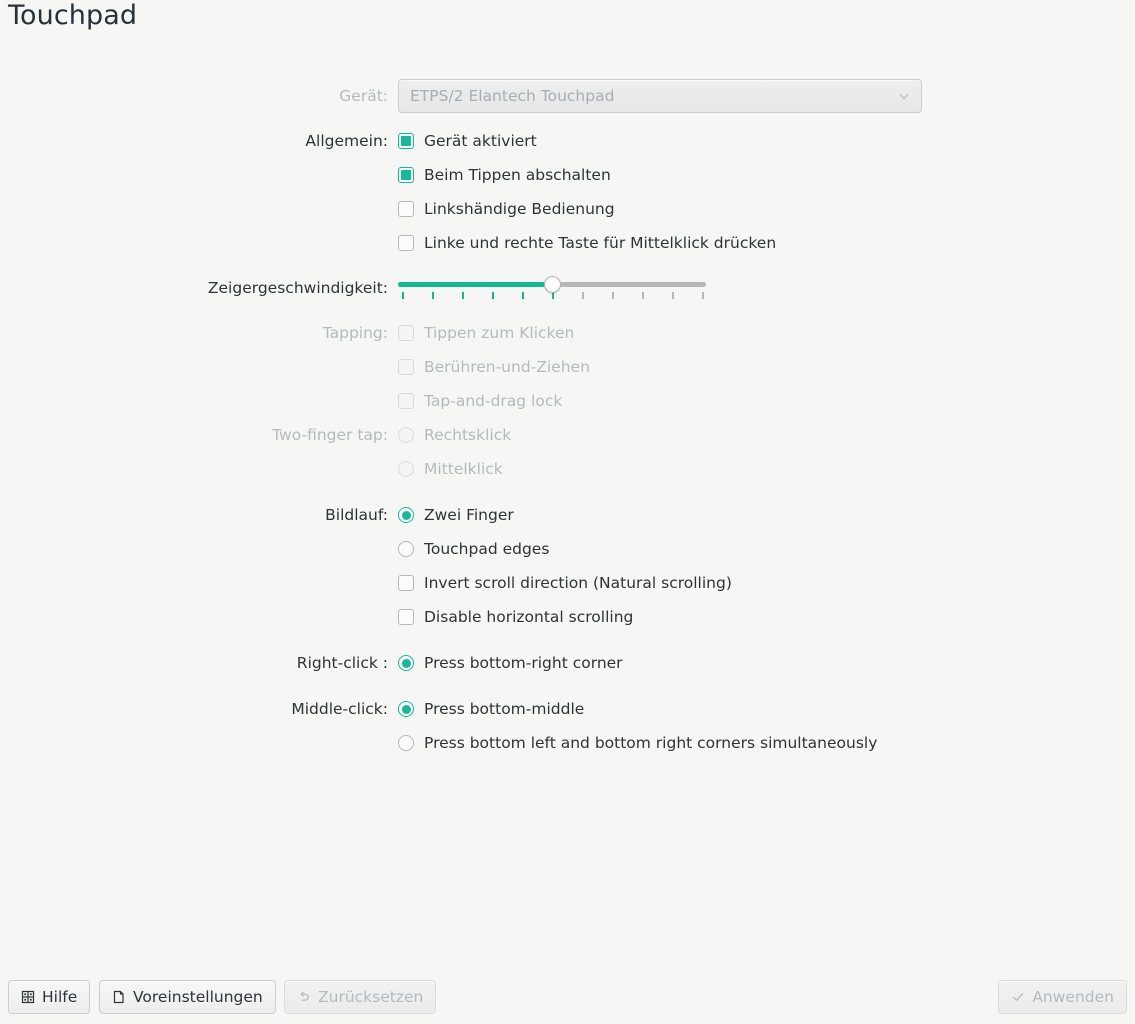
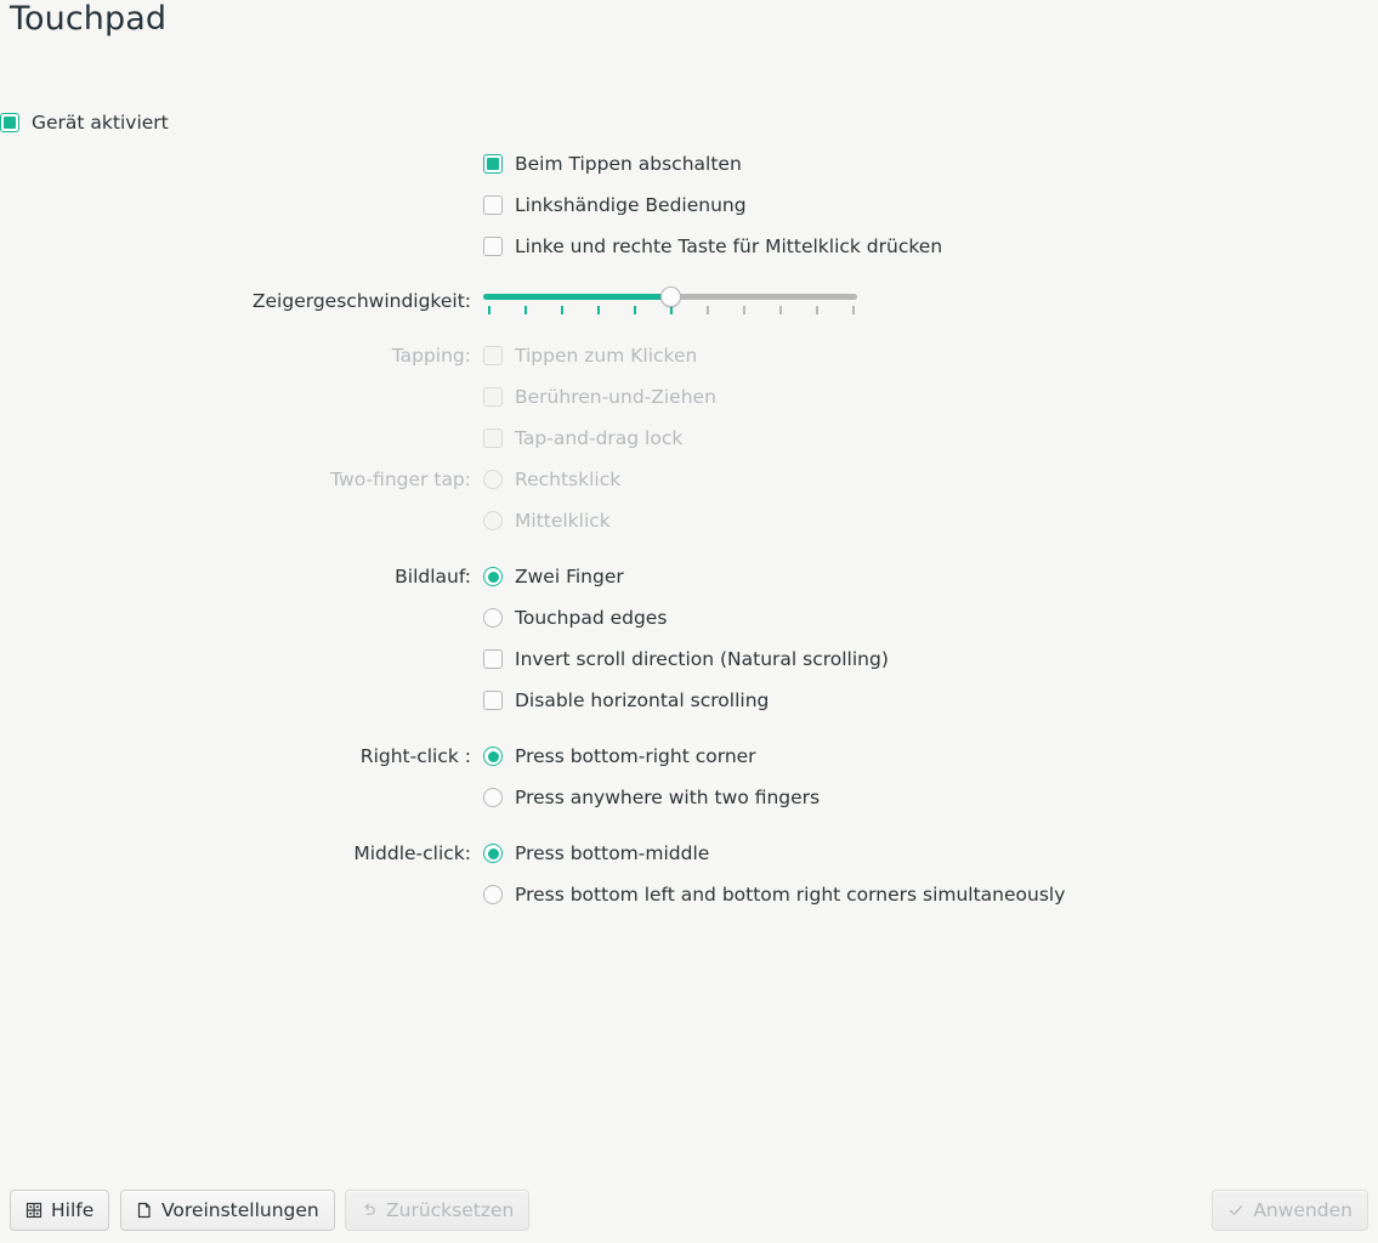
  Touchpad
- Gerät:
- ETPS/2 Elantech Touchpad
- Allgemein:
  Gerät aktiviert
  Beim Tippen abschalten
  Linkshändige Bedienung
  Linke und rechte Taste für Mittelklick drücken
  Zeigergeschwindigkeit:
  Tapping:
  Tippen zum Klicken
  Berühren-und-Ziehen
  Tap-and-drag lock
  Two-finger tap:
  Rechtsklick
  Mittelklick
  Bildlauf:
  Zwei Finger
  Touchpad edges
  Invert scroll direction (Natural scrolling)
  Disable horizontal scrolling
  Right-click :
  Press bottom-right corner
+ Press anywhere with two fingers
  Middle-click:
  Press bottom-middle
  Press bottom left and bottom right corners simultaneously
  Hilfe
  Voreinstellungen
  Zurücksetzen
  Anwenden
